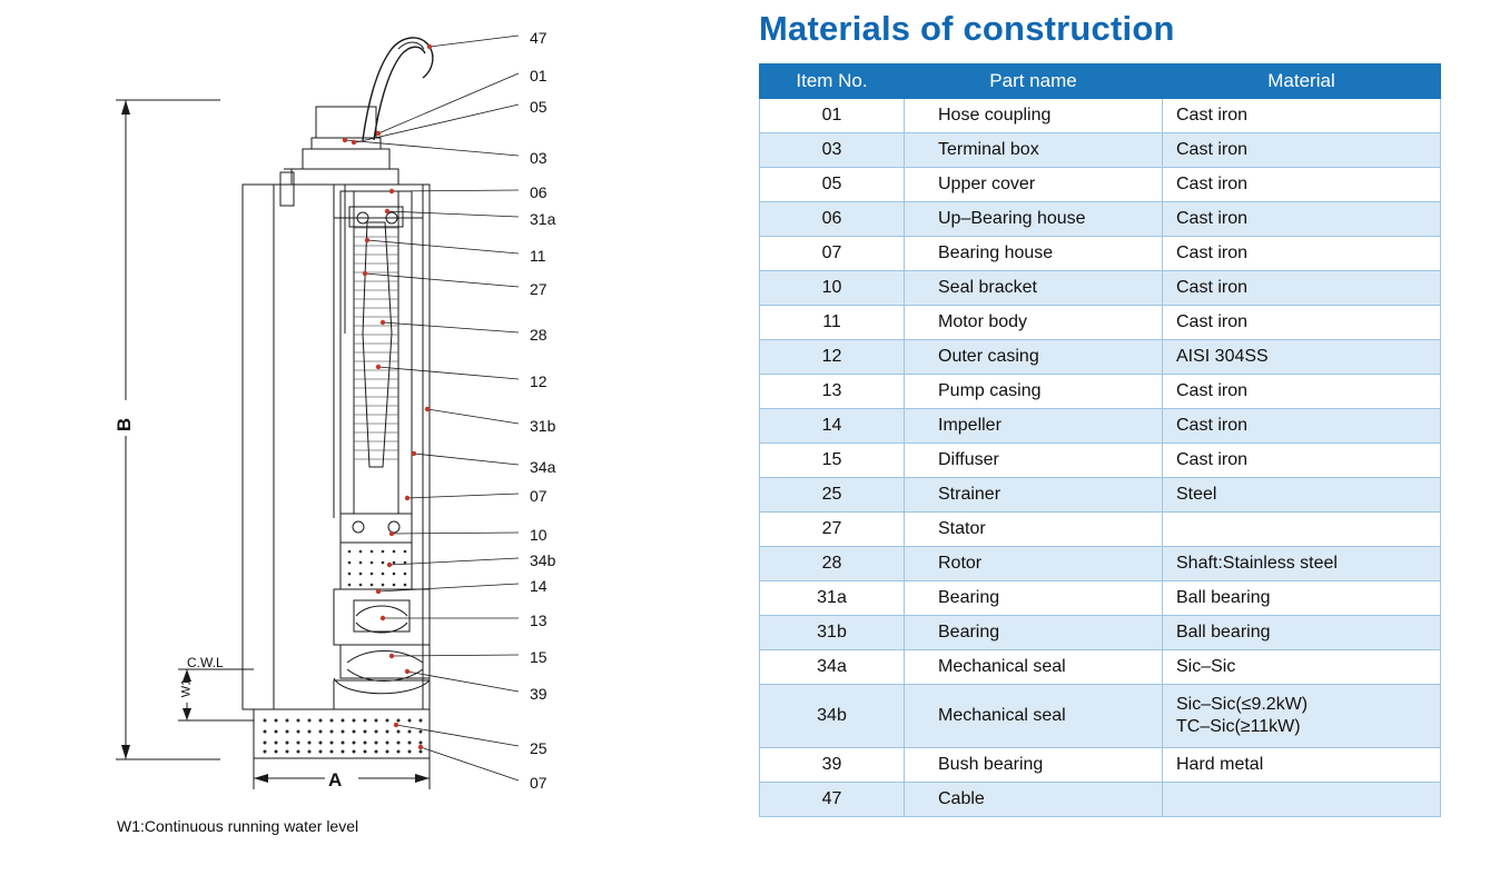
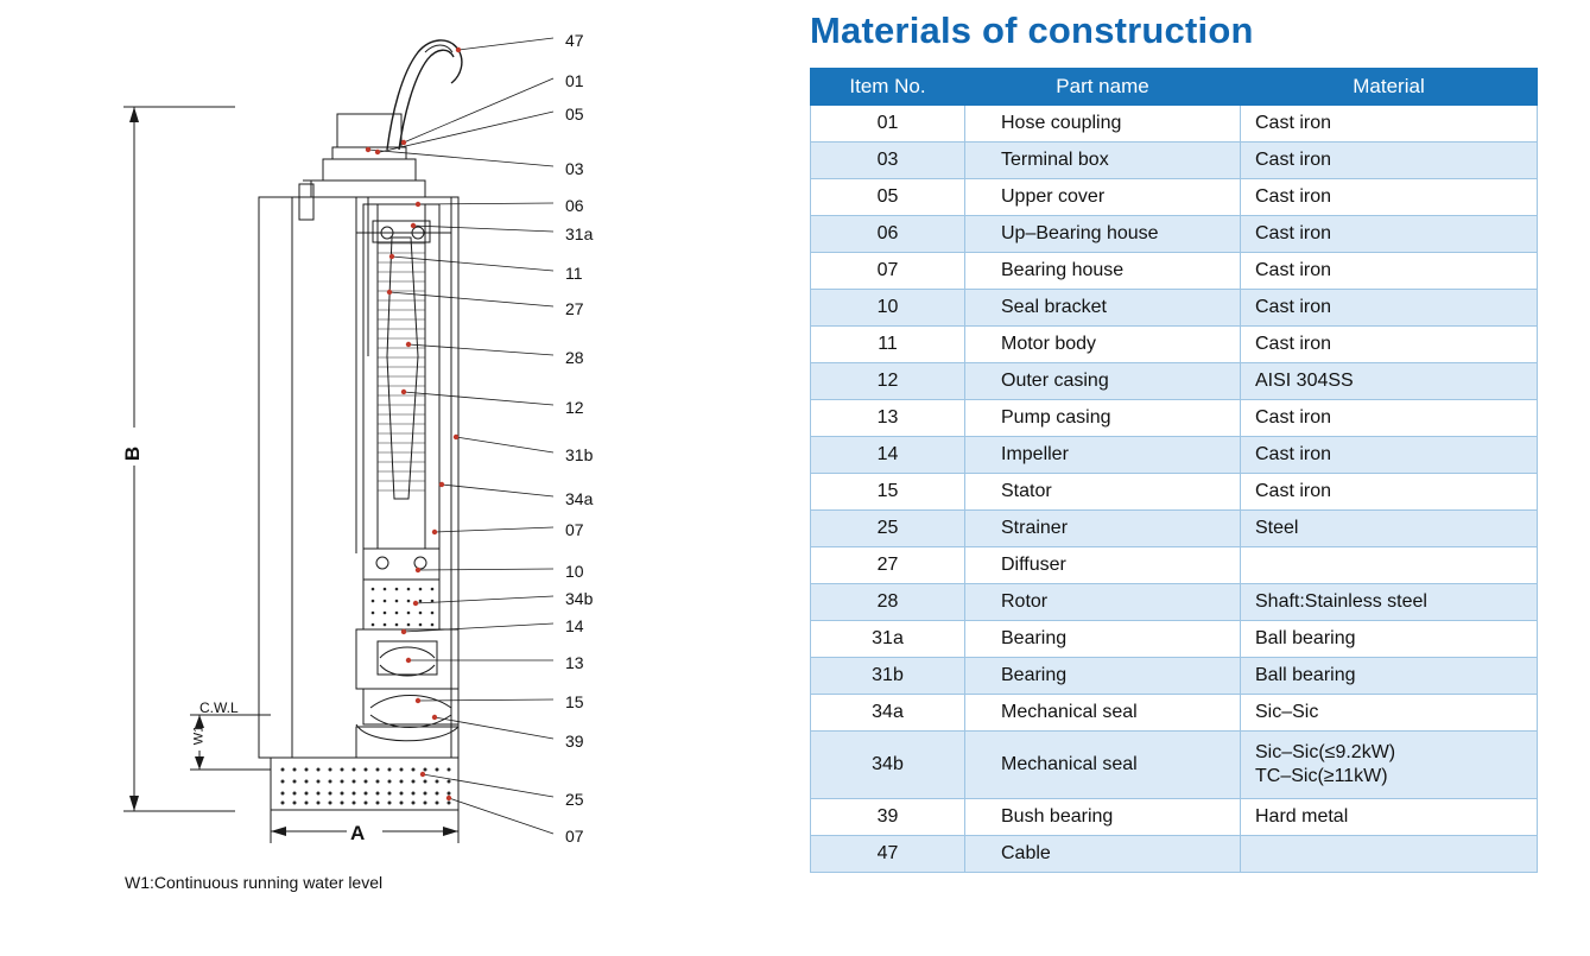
  47
  01
  05
  03
  06
  31a
  11
  27
  28
  12
  31b
  34a
  07
  10
  34b
  14
  13
  15
  39
  25
  07
  A
  C.W.L
  W1:Continuous running water level
  Materials of construction
  Item No.	Part name	Material
  01	Hose coupling	Cast iron
  03	Terminal box	Cast iron
  05	Upper cover	Cast iron
  06	Up–Bearing house	Cast iron
  07	Bearing house	Cast iron
  10	Seal bracket	Cast iron
  11	Motor body	Cast iron
  12	Outer casing	AISI 304SS
  13	Pump casing	Cast iron
  14	Impeller	Cast iron
- 15	Diffuser	Cast iron
+ 15	Stator	Cast iron
  25	Strainer	Steel
- 27	Stator
+ 27	Diffuser
  28	Rotor	Shaft:Stainless steel
  31a	Bearing	Ball bearing
  31b	Bearing	Ball bearing
  34a	Mechanical seal	Sic–Sic
  34b	Mechanical seal	Sic–Sic(≤9.2kW) TC–Sic(≥11kW)
  39	Bush bearing	Hard metal
  47	Cable
